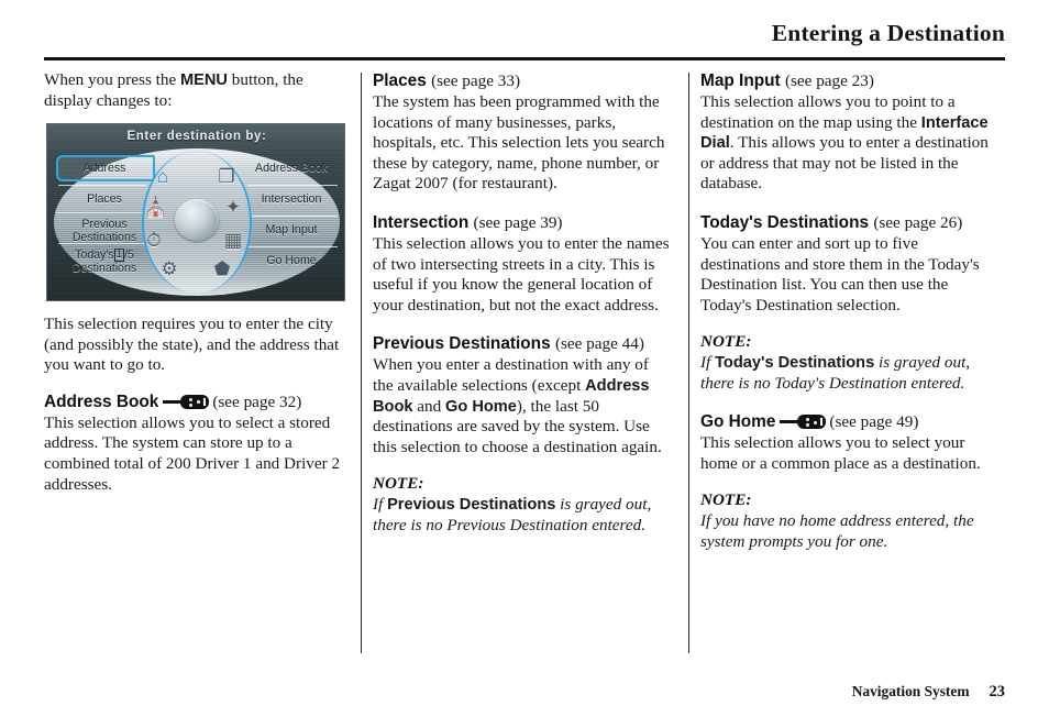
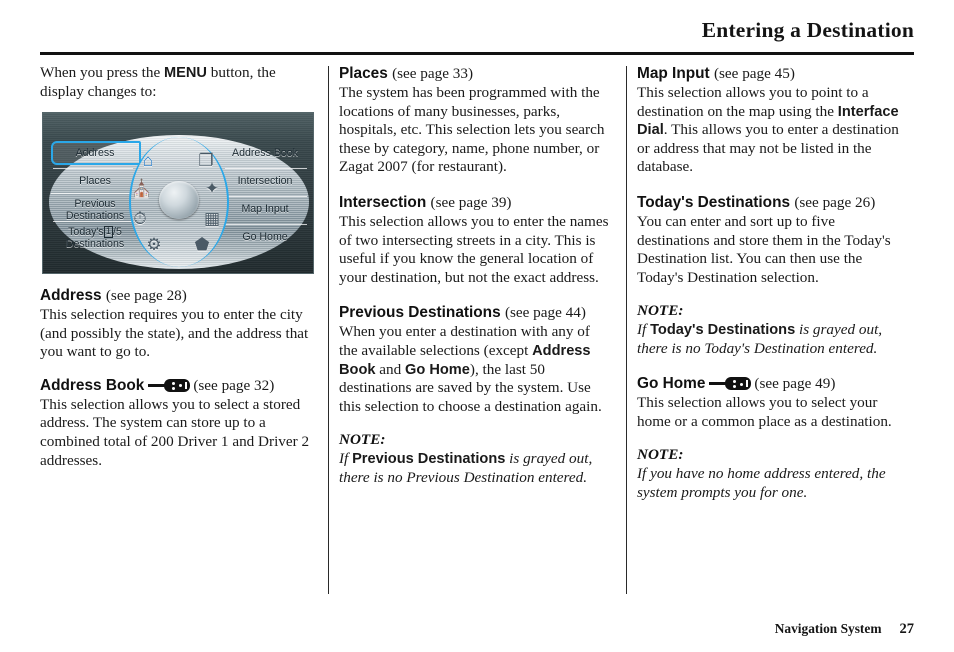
  Entering a Destination
  When you press the MENU button, the display changes to:
- Enter destination by:
  ⌂
  ❐
  ⛪
  ✦
  ⏱
  ▦
  ⚙
  ⬟
  Address
  Places
  Previous
  Destinations
  Today's 1 /5
  Destinations
  Address Book
  Intersection
  Map Input
  Go Home
+ Address (see page 28)
  This selection requires you to enter the city (and possibly the state), and the address that you want to go to.
  Address Book (see page 32)
  This selection allows you to select a stored address. The system can store up to a combined total of 200 Driver 1 and Driver 2 addresses.
  Places (see page 33)
  The system has been programmed with the locations of many businesses, parks, hospitals, etc. This selection lets you search these by category, name, phone number, or Zagat 2007 (for restaurant).
  Intersection (see page 39)
  This selection allows you to enter the names of two intersecting streets in a city. This is useful if you know the general location of your destination, but not the exact address.
  Previous Destinations (see page 44)
  When you enter a destination with any of the available selections (except Address Book and Go Home), the last 50 destinations are saved by the system. Use this selection to choose a destination again.
  NOTE:
  If Previous Destinations is grayed out, there is no Previous Destination entered.
- Map Input (see page 23)
+ Map Input (see page 45)
  This selection allows you to point to a destination on the map using the Interface Dial. This allows you to enter a destination or address that may not be listed in the database.
  Today's Destinations (see page 26)
  You can enter and sort up to five destinations and store them in the Today's Destination list. You can then use the Today's Destination selection.
  NOTE:
  If Today's Destinations is grayed out, there is no Today's Destination entered.
  Go Home (see page 49)
  This selection allows you to select your home or a common place as a destination.
  NOTE:
  If you have no home address entered, the system prompts you for one.
- Navigation System 23
+ Navigation System 27
